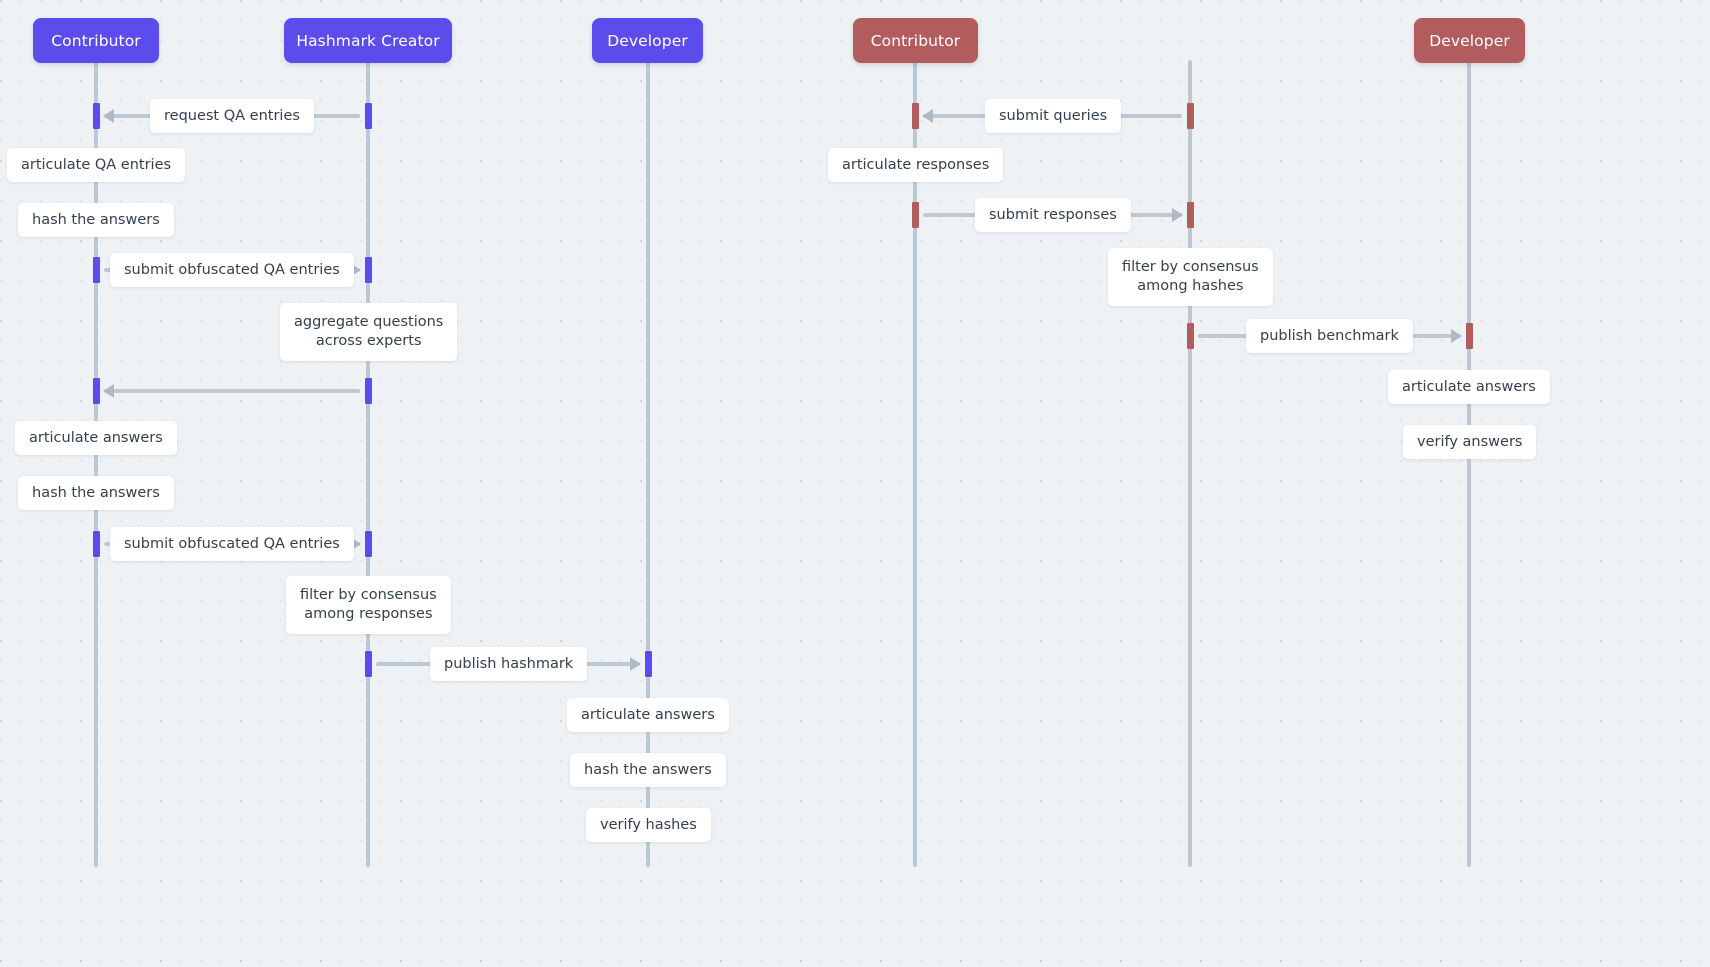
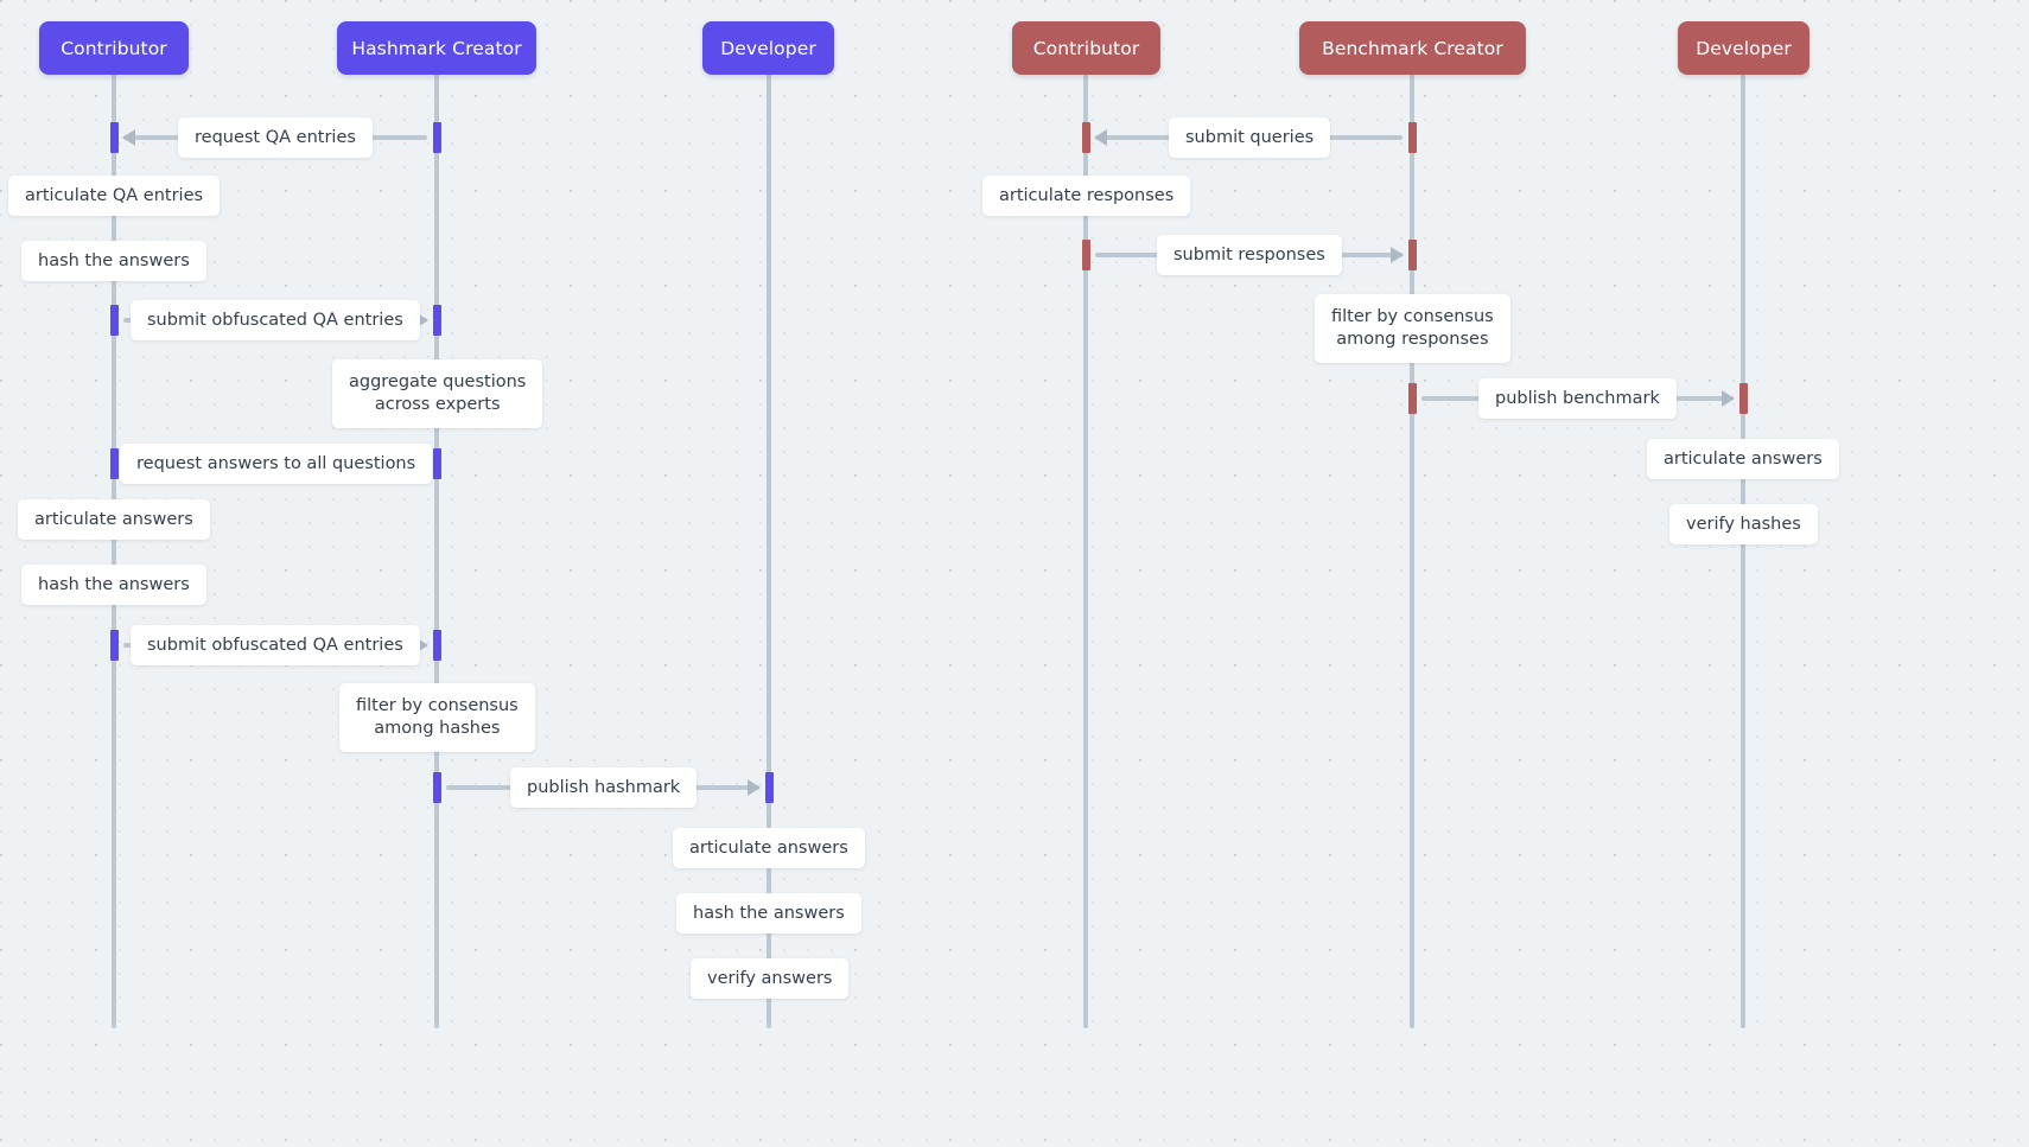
  Contributor
  Hashmark Creator
  Developer
  Contributor
+ Benchmark Creator
  Developer
  request QA entries
  submit obfuscated QA entries
+ request answers to all questions
  submit obfuscated QA entries
  publish hashmark
  submit queries
  submit responses
  publish benchmark
  articulate QA entries
  hash the answers
  aggregate questions
  across experts
  articulate answers
  hash the answers
  filter by consensus
- among responses
+ among hashes
  articulate answers
  hash the answers
- verify hashes
+ verify answers
  articulate responses
  filter by consensus
- among hashes
+ among responses
  articulate answers
- verify answers
+ verify hashes
